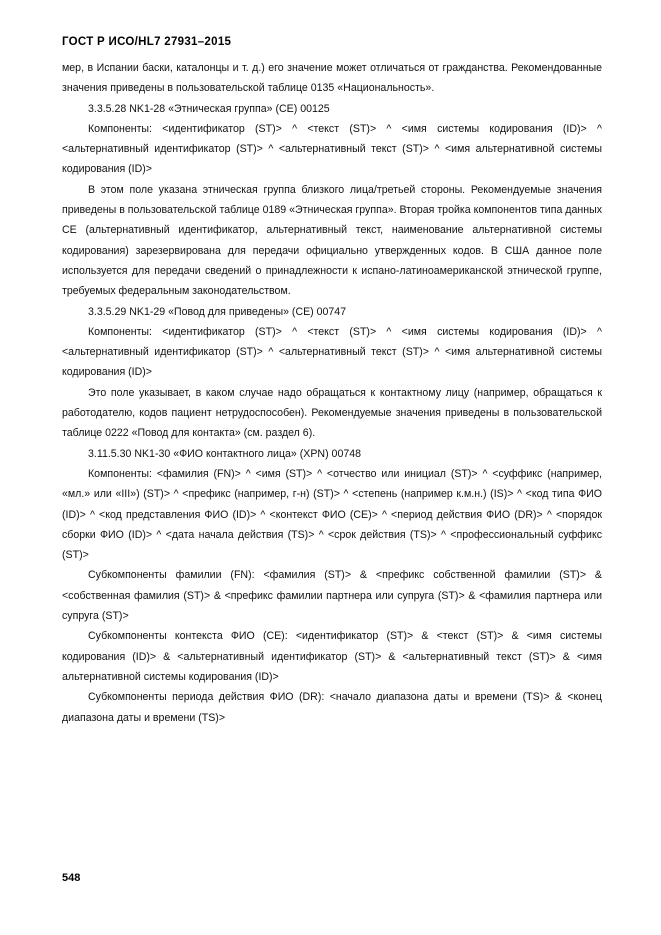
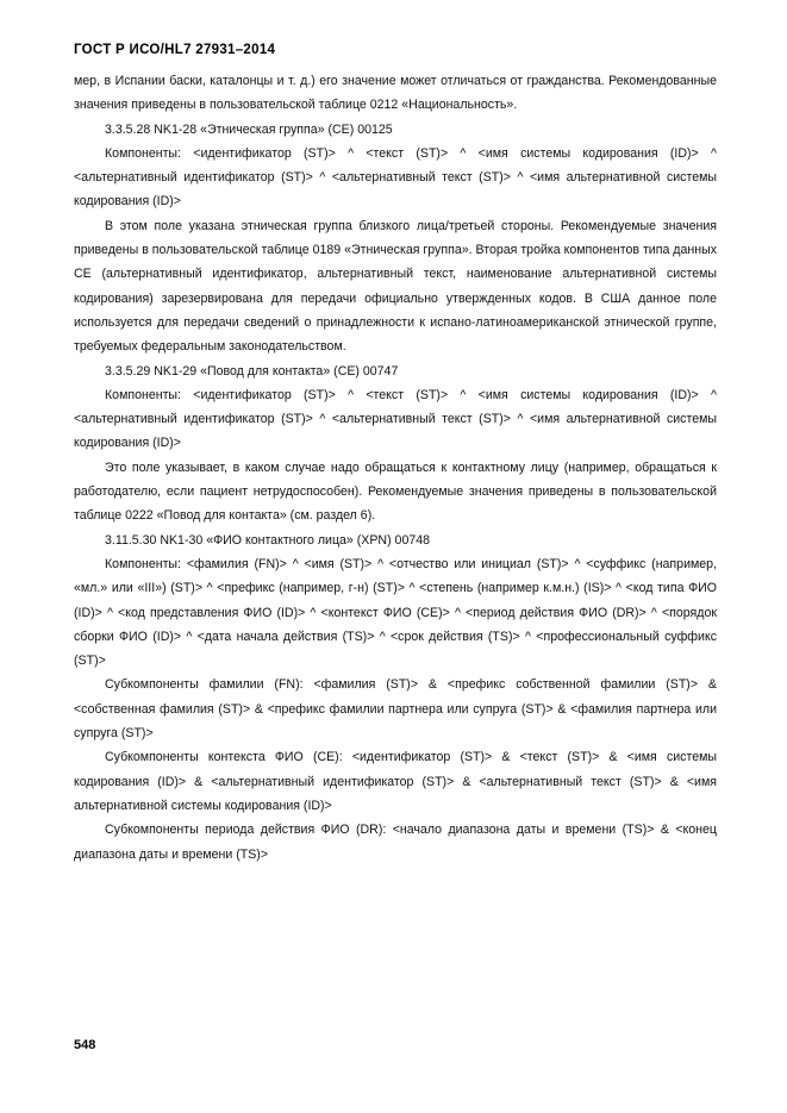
- ГОСТ Р ИСО/HL7 27931–2015
+ ГОСТ Р ИСО/HL7 27931–2014
- мер, в Испании баски, каталонцы и т. д.) его значение может отличаться от гражданства. Рекомендованные значения приведены в пользовательской таблице 0135 «Национальность».
+ мер, в Испании баски, каталонцы и т. д.) его значение может отличаться от гражданства. Рекомендованные значения приведены в пользовательской таблице 0212 «Национальность».
  3.3.5.28 NK1-28 «Этническая группа» (CE) 00125
  Компоненты: <идентификатор (ST)> ^ <текст (ST)> ^ <имя системы кодирования (ID)> ^ <альтернативный идентификатор (ST)> ^ <альтернативный текст (ST)> ^ <имя альтернативной системы кодирования (ID)>
  В этом поле указана этническая группа близкого лица/третьей стороны. Рекомендуемые значения приведены в пользовательской таблице 0189 «Этническая группа». Вторая тройка компонентов типа данных CE (альтернативный идентификатор, альтернативный текст, наименование альтернативной системы кодирования) зарезервирована для передачи официально утвержденных кодов. В США данное поле используется для передачи сведений о принадлежности к испано-латиноамериканской этнической группе, требуемых федеральным законодательством.
- 3.3.5.29 NK1-29 «Повод для приведены» (CE) 00747
+ 3.3.5.29 NK1-29 «Повод для контакта» (CE) 00747
  Компоненты: <идентификатор (ST)> ^ <текст (ST)> ^ <имя системы кодирования (ID)> ^ <альтернативный идентификатор (ST)> ^ <альтернативный текст (ST)> ^ <имя альтернативной системы кодирования (ID)>
- Это поле указывает, в каком случае надо обращаться к контактному лицу (например, обращаться к работодателю, кодов пациент нетрудоспособен). Рекомендуемые значения приведены в пользовательской таблице 0222 «Повод для контакта» (см. раздел 6).
+ Это поле указывает, в каком случае надо обращаться к контактному лицу (например, обращаться к работодателю, если пациент нетрудоспособен). Рекомендуемые значения приведены в пользовательской таблице 0222 «Повод для контакта» (см. раздел 6).
  3.11.5.30 NK1-30 «ФИО контактного лица» (XPN) 00748
  Компоненты: <фамилия (FN)> ^ <имя (ST)> ^ <отчество или инициал (ST)> ^ <суффикс (например, «мл.» или «III») (ST)> ^ <префикс (например, г-н) (ST)> ^ <степень (например к.м.н.) (IS)> ^ <код типа ФИО (ID)> ^ <код представления ФИО (ID)> ^ <контекст ФИО (CE)> ^ <период действия ФИО (DR)> ^ <порядок сборки ФИО (ID)> ^ <дата начала действия (TS)> ^ <срок действия (TS)> ^ <профессиональный суффикс (ST)>
  Субкомпоненты фамилии (FN): <фамилия (ST)> & <префикс собственной фамилии (ST)> & <собственная фамилия (ST)> & <префикс фамилии партнера или супруга (ST)> & <фамилия партнера или супруга (ST)>
  Субкомпоненты контекста ФИО (CE): <идентификатор (ST)> & <текст (ST)> & <имя системы кодирования (ID)> & <альтернативный идентификатор (ST)> & <альтернативный текст (ST)> & <имя альтернативной системы кодирования (ID)>
  Субкомпоненты периода действия ФИО (DR): <начало диапазона даты и времени (TS)> & <конец диапазона даты и времени (TS)>
  548
